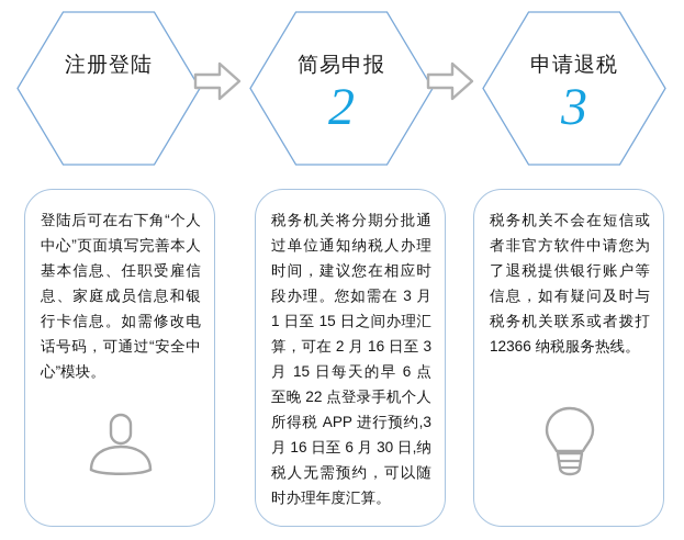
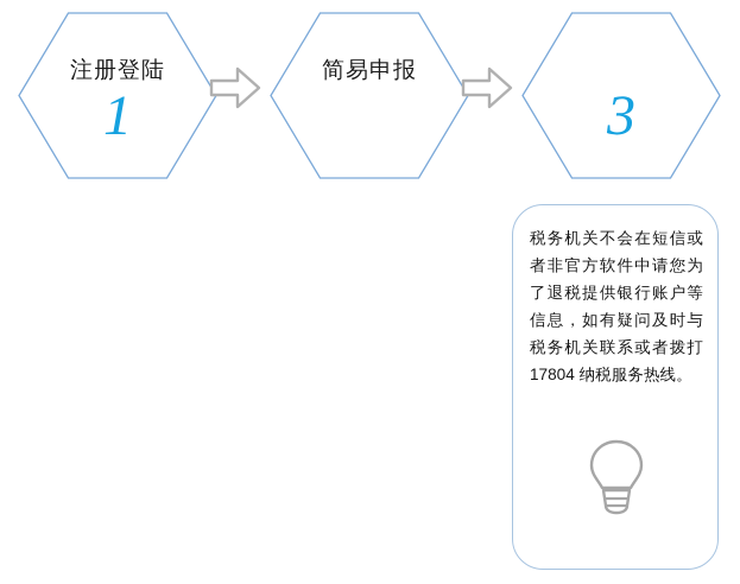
  注册登陆
+ 1
  简易申报
- 2
- 申请退税
  3
- 登陆后可在右下角“个人中心”页面填写完善本人基本信息、任职受雇信息、家庭成员信息和银行卡信息。如需修改电话号码，可通过“安全中心”模块。
- 税务机关将分期分批通过单位通知纳税人办理时间，建议您在相应时段办理。您如需在 3 月 1 日至 15 日之间办理汇算，可在 2 月 16 日至 3 月 15 日每天的早 6 点至晚 22 点登录手机个人所得税 APP 进行预约,3 月 16 日至 6 月 30 日,纳税人无需预约，可以随时办理年度汇算。
- 税务机关不会在短信或者非官方软件中请您为了退税提供银行账户等信息，如有疑问及时与税务机关联系或者拨打 12366 纳税服务热线。
+ 税务机关不会在短信或者非官方软件中请您为了退税提供银行账户等信息，如有疑问及时与税务机关联系或者拨打 17804 纳税服务热线。
